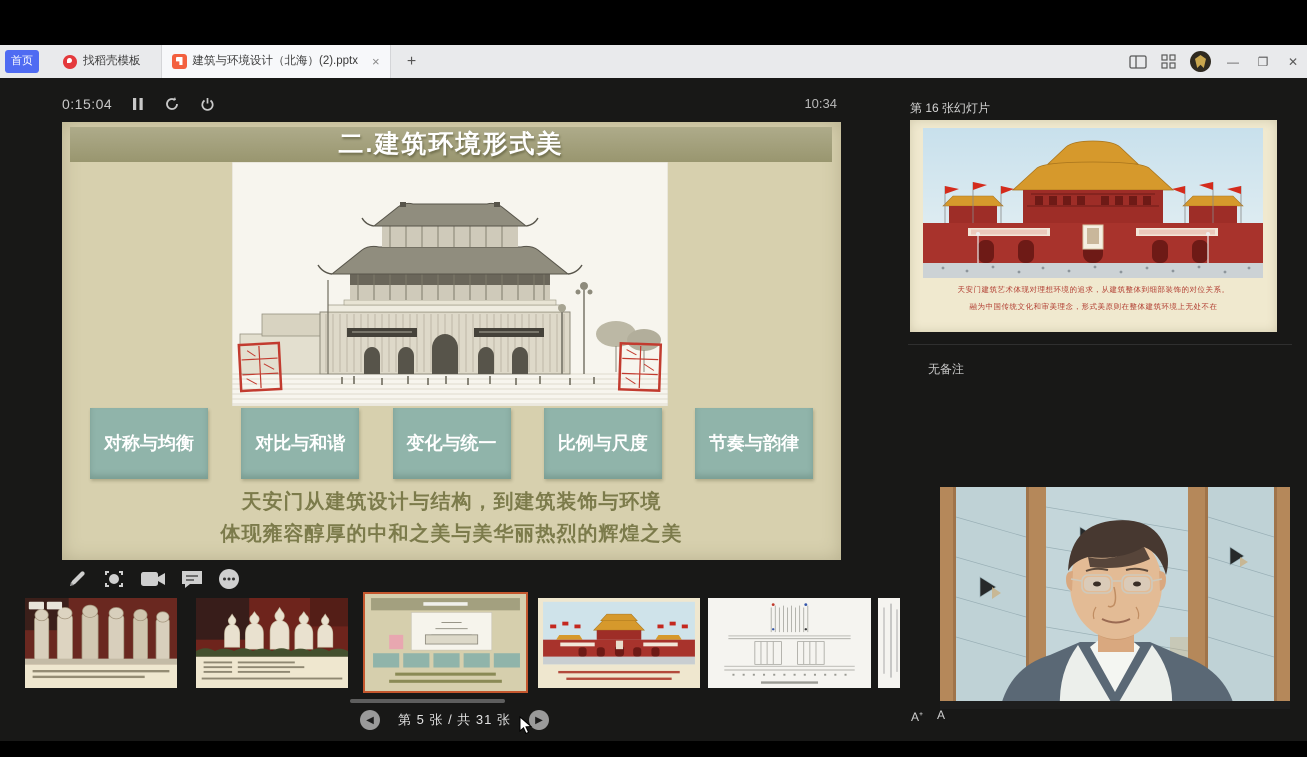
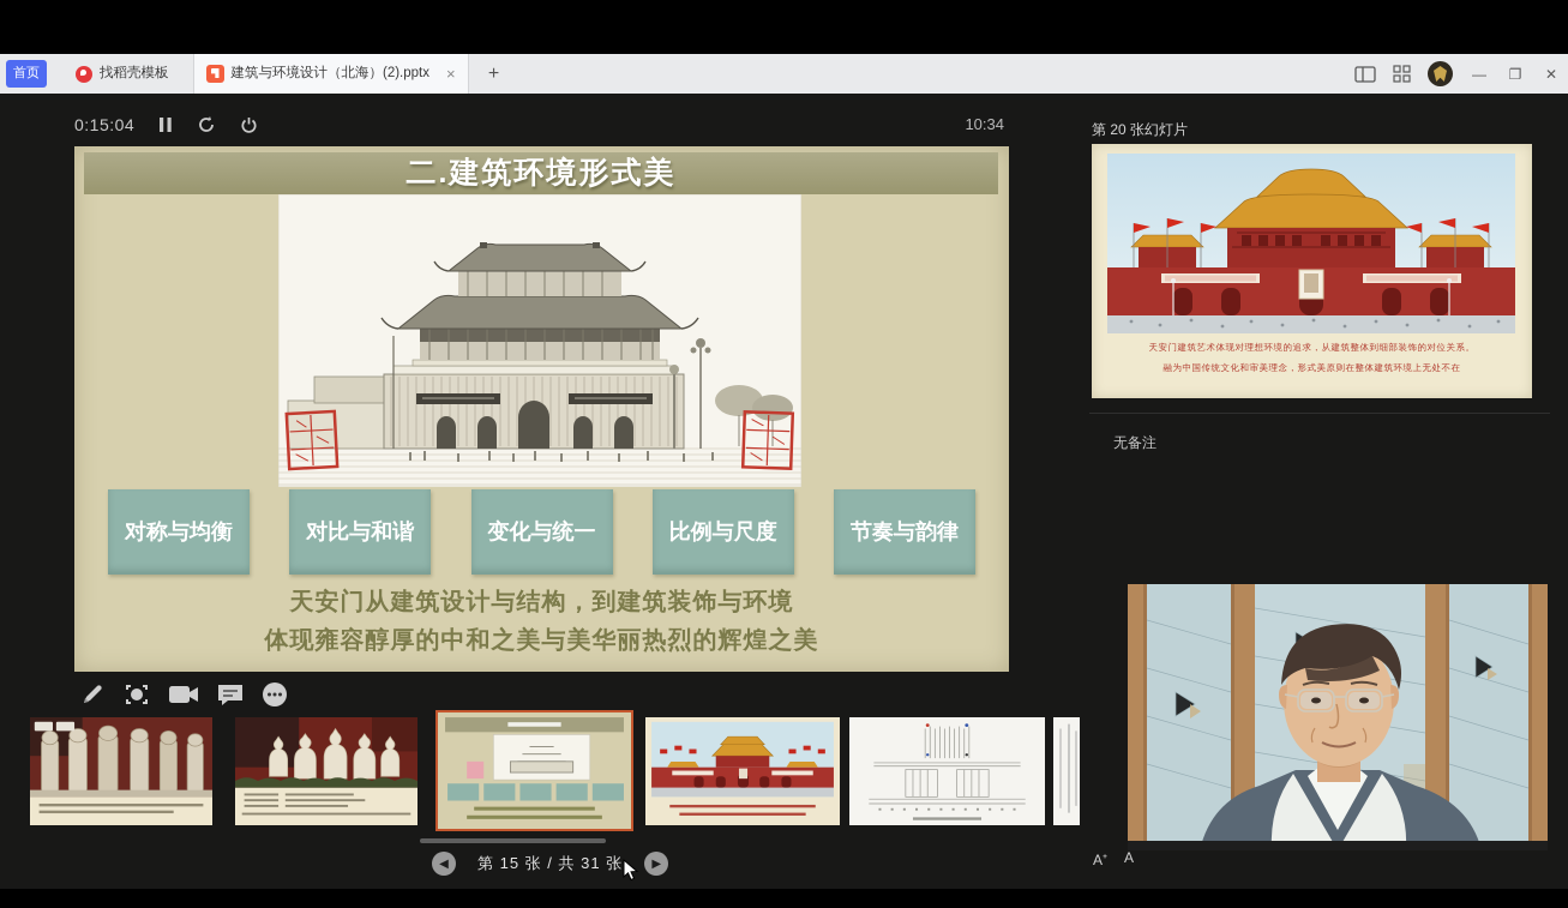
  首页
  找稻壳模板
  建筑与环境设计（北海）(2).pptx
  ×
  +
  —
  ❐
  ✕
  0:15:04
  10:34
  二.建筑环境形式美
  对称与均衡
  对比与和谐
  变化与统一
  比例与尺度
  节奏与韵律
  天安门从建筑设计与结构，到建筑装饰与环境
  体现雍容醇厚的中和之美与美华丽热烈的辉煌之美
  ◀
- 第 5 张 / 共 31 张
+ 第 15 张 / 共 31 张
  ▶
- 第 16 张幻灯片
+ 第 20 张幻灯片
  天安门建筑艺术体现对理想环境的追求，从建筑整体到细部装饰的对位关系。
  融为中国传统文化和审美理念，形式美原则在整体建筑环境上无处不在
  无备注
  A⁺
  A
